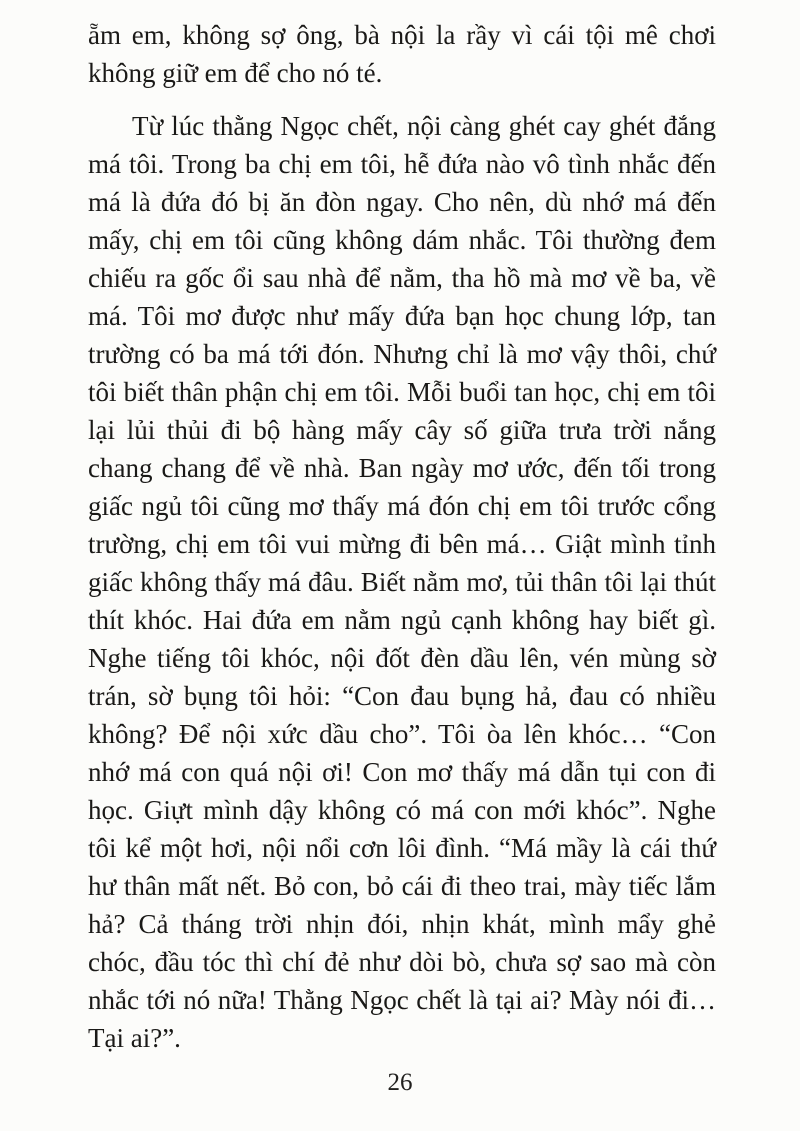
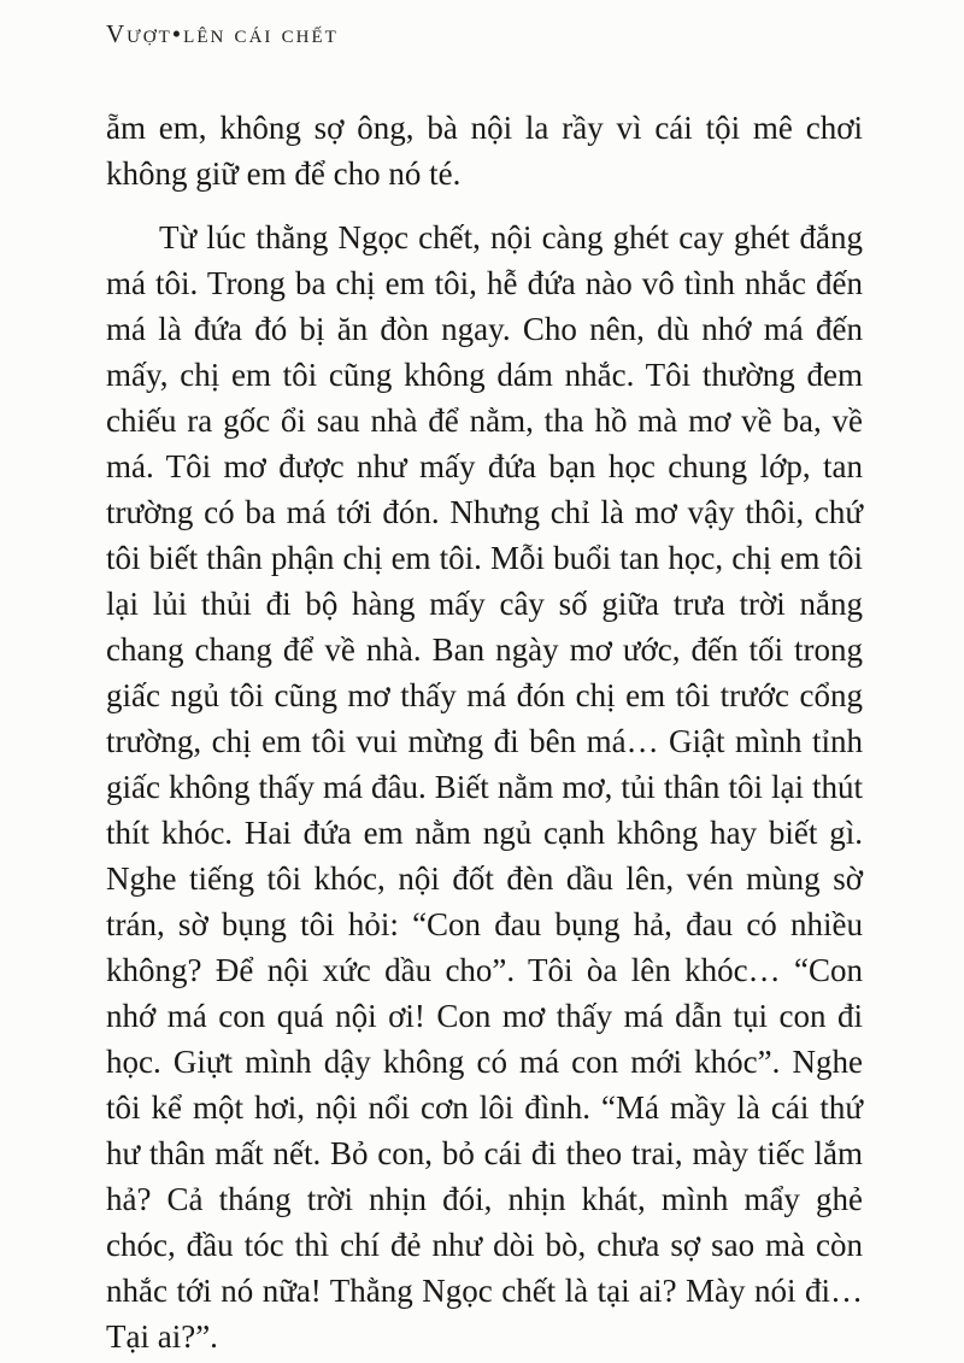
+ Vượt•lên cái chết
  ẵm em, không sợ ông, bà nội la rầy vì cái tội mê chơi không giữ em để cho nó té.
  Từ lúc thằng Ngọc chết, nội càng ghét cay ghét đắng má tôi. Trong ba chị em tôi, hễ đứa nào vô tình nhắc đến má là đứa đó bị ăn đòn ngay. Cho nên, dù nhớ má đến mấy, chị em tôi cũng không dám nhắc. Tôi thường đem chiếu ra gốc ổi sau nhà để nằm, tha hồ mà mơ về ba, về má. Tôi mơ được như mấy đứa bạn học chung lớp, tan trường có ba má tới đón. Nhưng chỉ là mơ vậy thôi, chứ tôi biết thân phận chị em tôi. Mỗi buổi tan học, chị em tôi lại lủi thủi đi bộ hàng mấy cây số giữa trưa trời nắng chang chang để về nhà. Ban ngày mơ ước, đến tối trong giấc ngủ tôi cũng mơ thấy má đón chị em tôi trước cổng trường, chị em tôi vui mừng đi bên má… Giật mình tỉnh giấc không thấy má đâu. Biết nằm mơ, tủi thân tôi lại thút thít khóc. Hai đứa em nằm ngủ cạnh không hay biết gì. Nghe tiếng tôi khóc, nội đốt đèn dầu lên, vén mùng sờ trán, sờ bụng tôi hỏi: “Con đau bụng hả, đau có nhiều không? Để nội xức dầu cho”. Tôi òa lên khóc… “Con nhớ má con quá nội ơi! Con mơ thấy má dẫn tụi con đi học. Giựt mình dậy không có má con mới khóc”. Nghe tôi kể một hơi, nội nổi cơn lôi đình. “Má mầy là cái thứ hư thân mất nết. Bỏ con, bỏ cái đi theo trai, mày tiếc lắm hả? Cả tháng trời nhịn đói, nhịn khát, mình mẩy ghẻ chóc, đầu tóc thì chí đẻ như dòi bò, chưa sợ sao mà còn nhắc tới nó nữa! Thằng Ngọc chết là tại ai? Mày nói đi… Tại ai?”.
- 26
